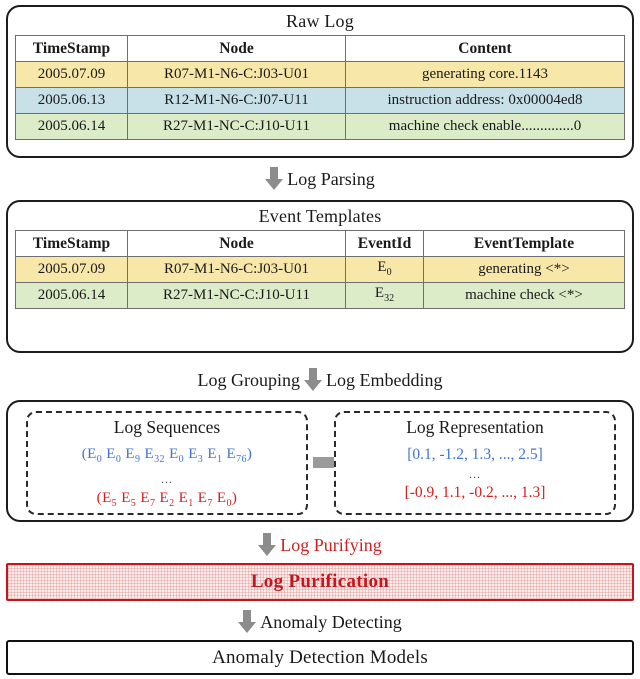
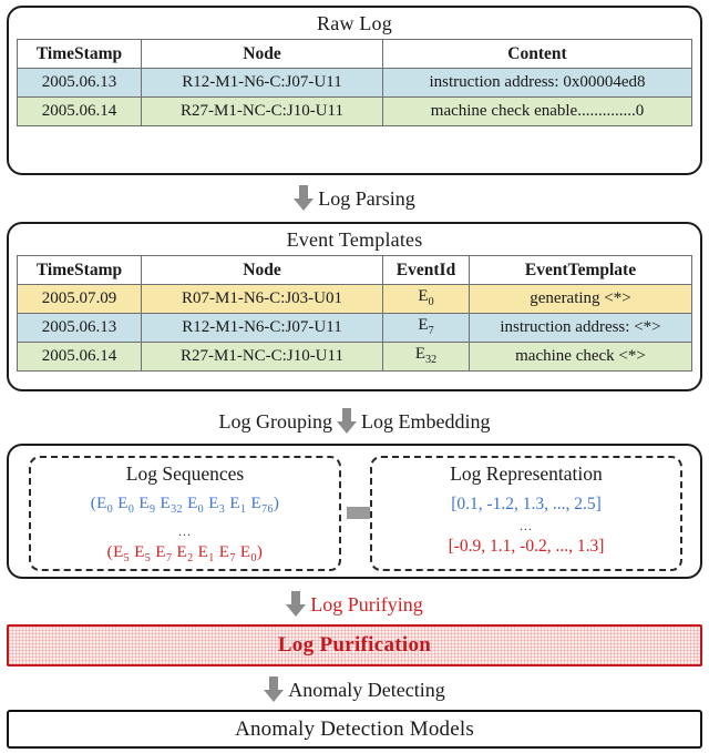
  Raw Log
  TimeStamp	Node	Content
- 2005.07.09	R07-M1-N6-C:J03-U01	generating core.1143
  2005.06.13	R12-M1-N6-C:J07-U11	instruction address: 0x00004ed8
  2005.06.14	R27-M1-NC-C:J10-U11	machine check enable..............0
  Log Parsing
  Event Templates
  TimeStamp	Node	EventId	EventTemplate
  2005.07.09	R07-M1-N6-C:J03-U01	E0	generating <*>
+ 2005.06.13	R12-M1-N6-C:J07-U11	E7	instruction address: <*>
  2005.06.14	R27-M1-NC-C:J10-U11	E32	machine check <*>
  Log Grouping
  Log Embedding
  Log Sequences
  (E0 E0 E9 E32 E0 E3 E1 E76)
  ...
  (E5 E5 E7 E2 E1 E7 E0)
  Log Representation
  [0.1, -1.2, 1.3, ..., 2.5]
  ...
  [-0.9, 1.1, -0.2, ..., 1.3]
  Log Purifying
  Log Purification
  Anomaly Detecting
  Anomaly Detection Models
